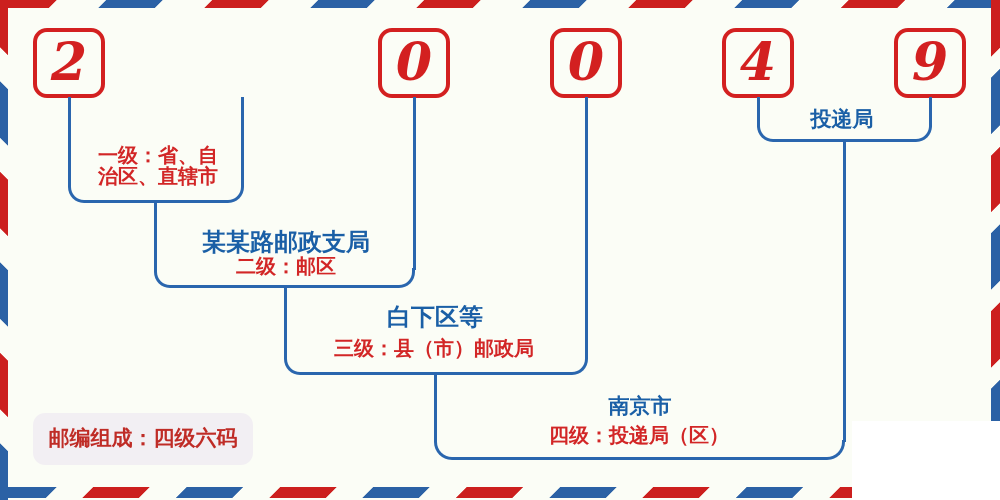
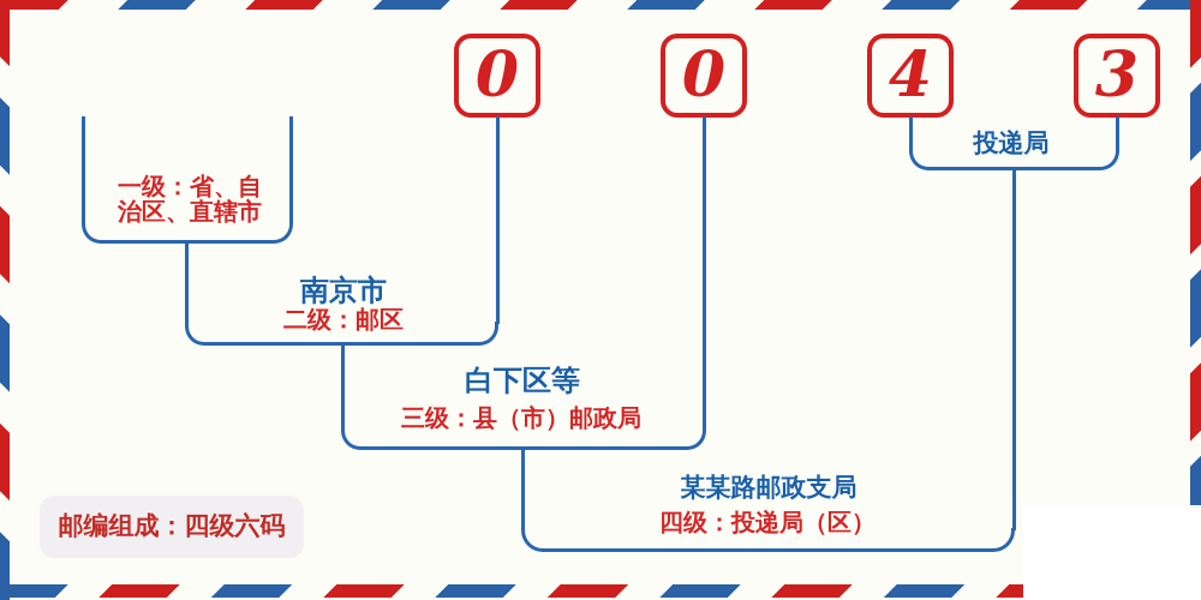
- 2
  0
  0
  4
- 9
+ 3
  一级：省、自
  治区、直辖市
- 某某路邮政支局
+ 南京市
  二级：邮区
  白下区等
  三级：县（市）邮政局
- 南京市
+ 某某路邮政支局
  四级：投递局（区）
  投递局
  邮编组成：四级六码
